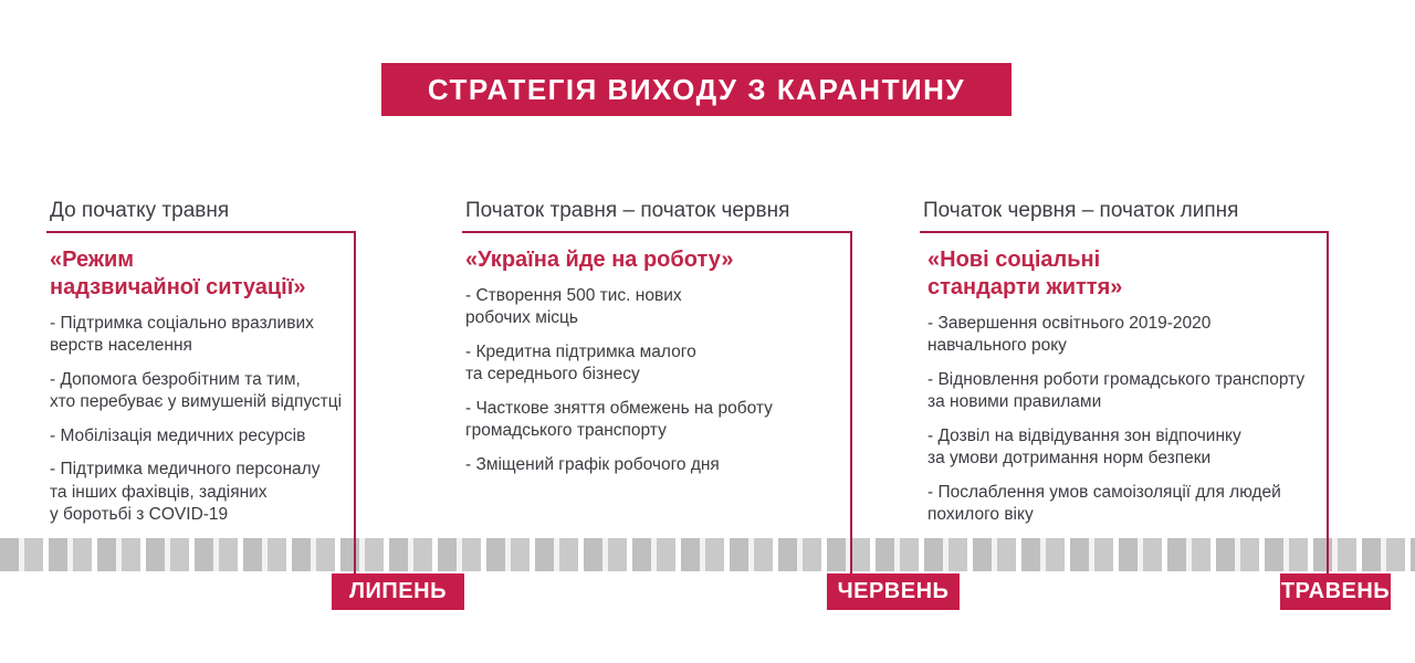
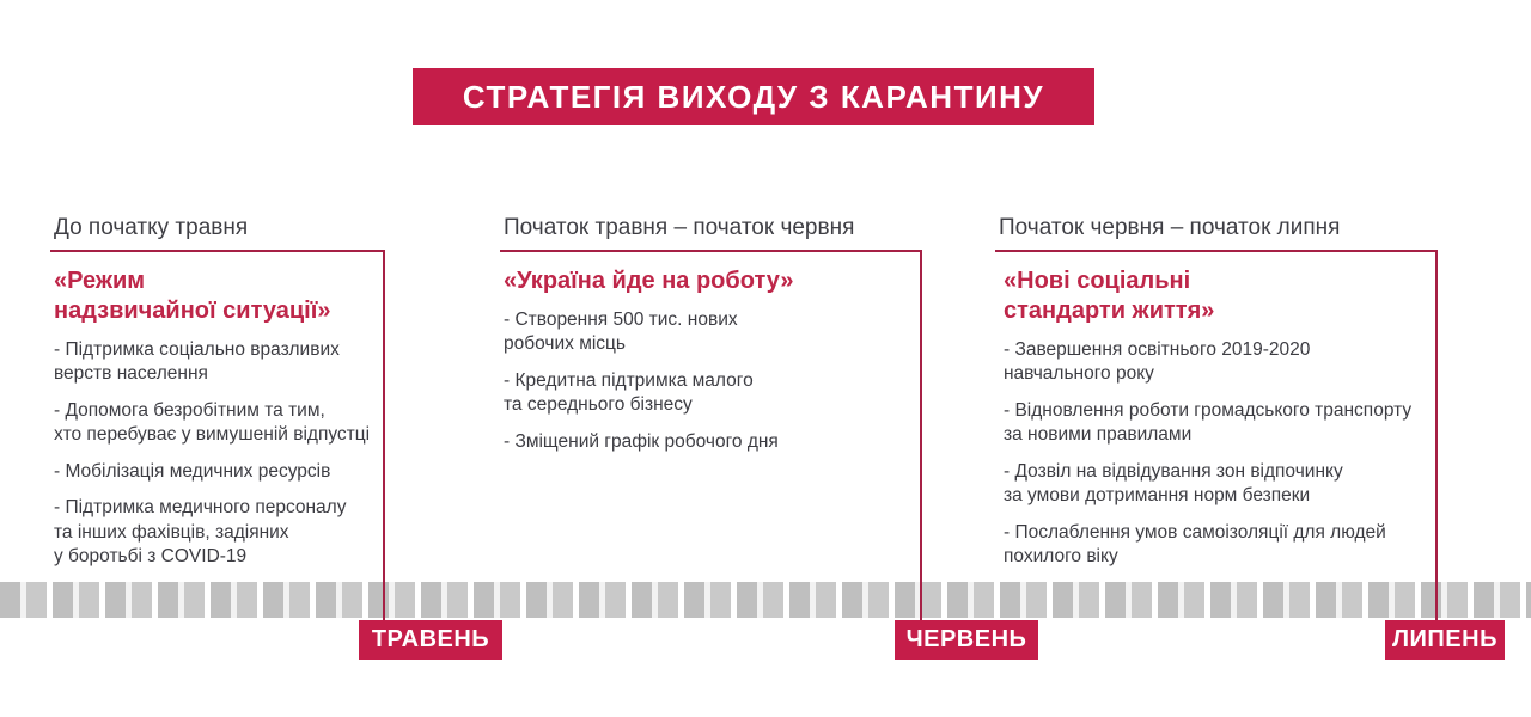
  СТРАТЕГІЯ ВИХОДУ З КАРАНТИНУ
  До початку травня
  «Режим
  надзвичайної ситуації»
  - Підтримка соціально вразливих
  верств населення
  - Допомога безробітним та тим,
  хто перебуває у вимушеній відпустці
  - Мобілізація медичних ресурсів
  - Підтримка медичного персоналу
  та інших фахівців, задіяних
  у боротьбі з COVID-19
  Початок травня – початок червня
  «Україна йде на роботу»
  - Створення 500 тис. нових
  робочих місць
  - Кредитна підтримка малого
  та середнього бізнесу
- - Часткове зняття обмежень на роботу
- громадського транспорту
  - Зміщений графік робочого дня
  Початок червня – початок липня
  «Нові соціальні
  стандарти життя»
  - Завершення освітнього 2019-2020
  навчального року
  - Відновлення роботи громадського транспорту
  за новими правилами
  - Дозвіл на відвідування зон відпочинку
  за умови дотримання норм безпеки
  - Послаблення умов самоізоляції для людей
  похилого віку
- ЛИПЕНЬ
+ ТРАВЕНЬ
  ЧЕРВЕНЬ
- ТРАВЕНЬ
+ ЛИПЕНЬ
